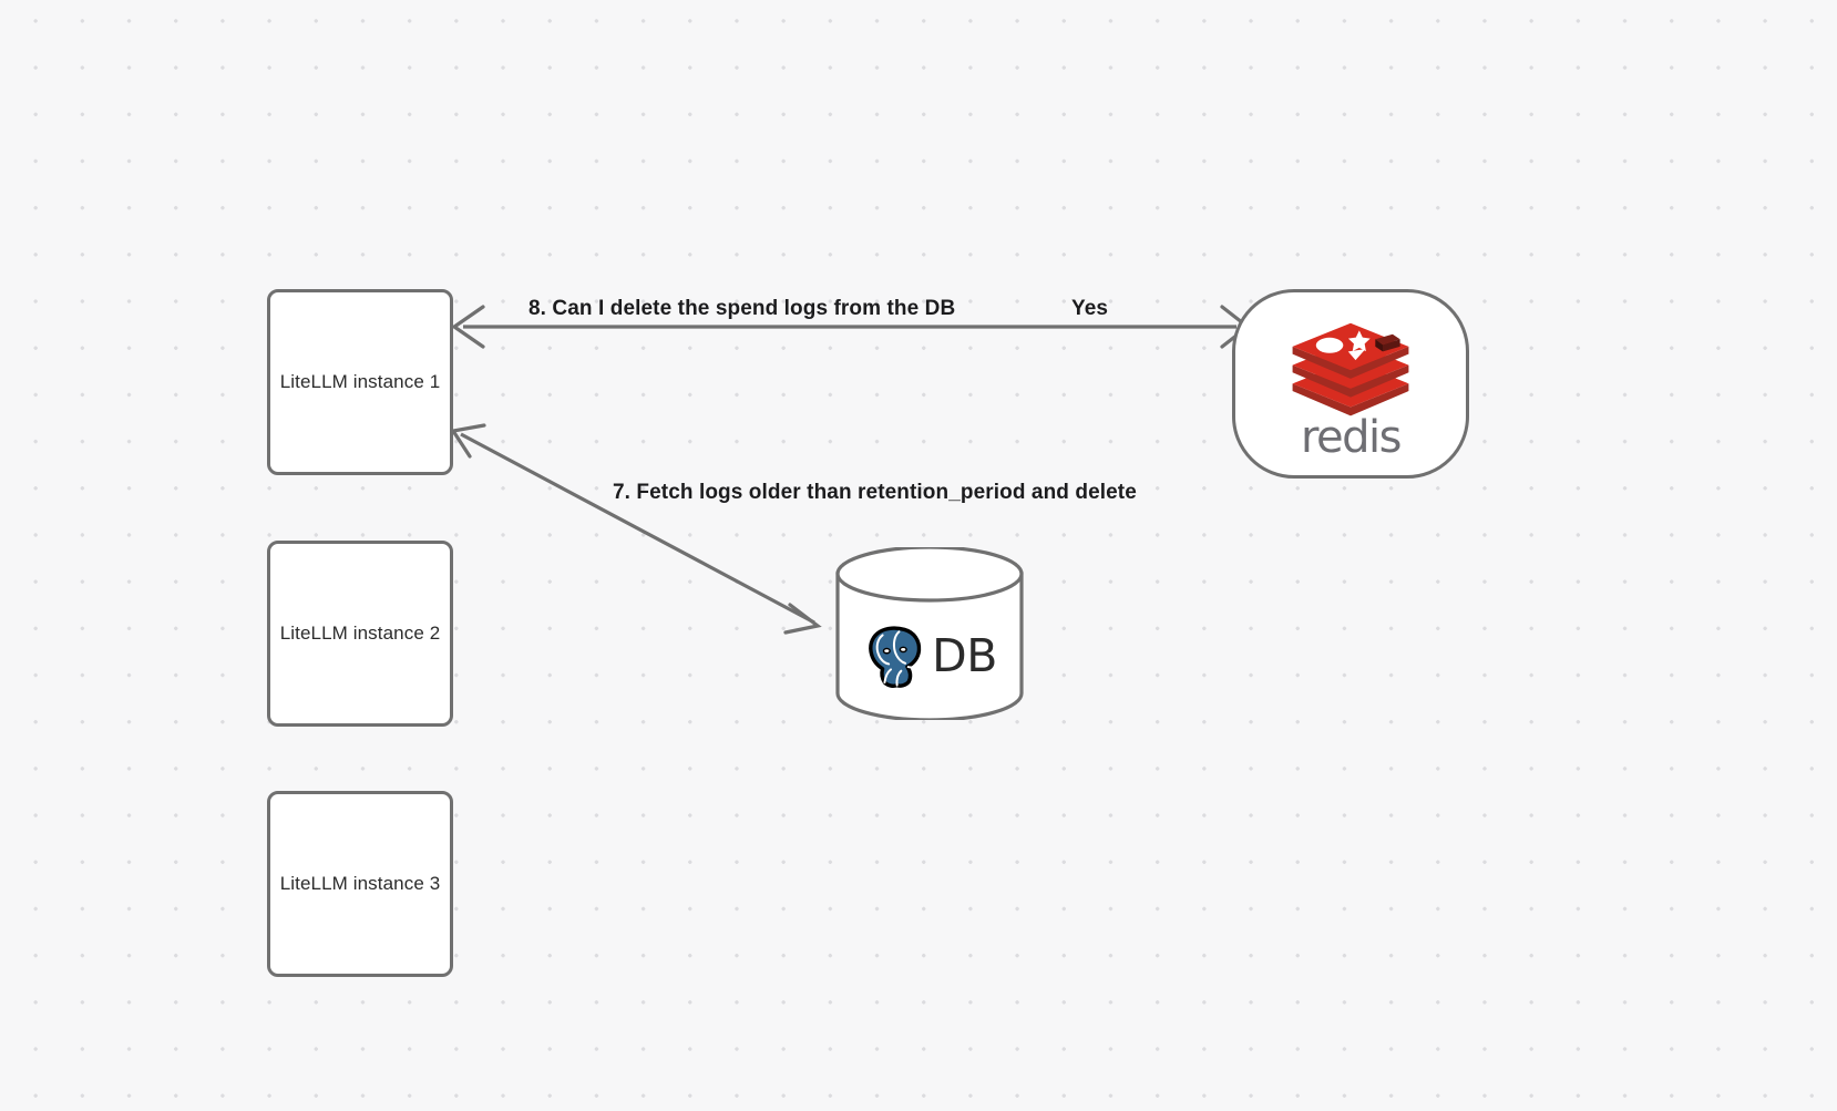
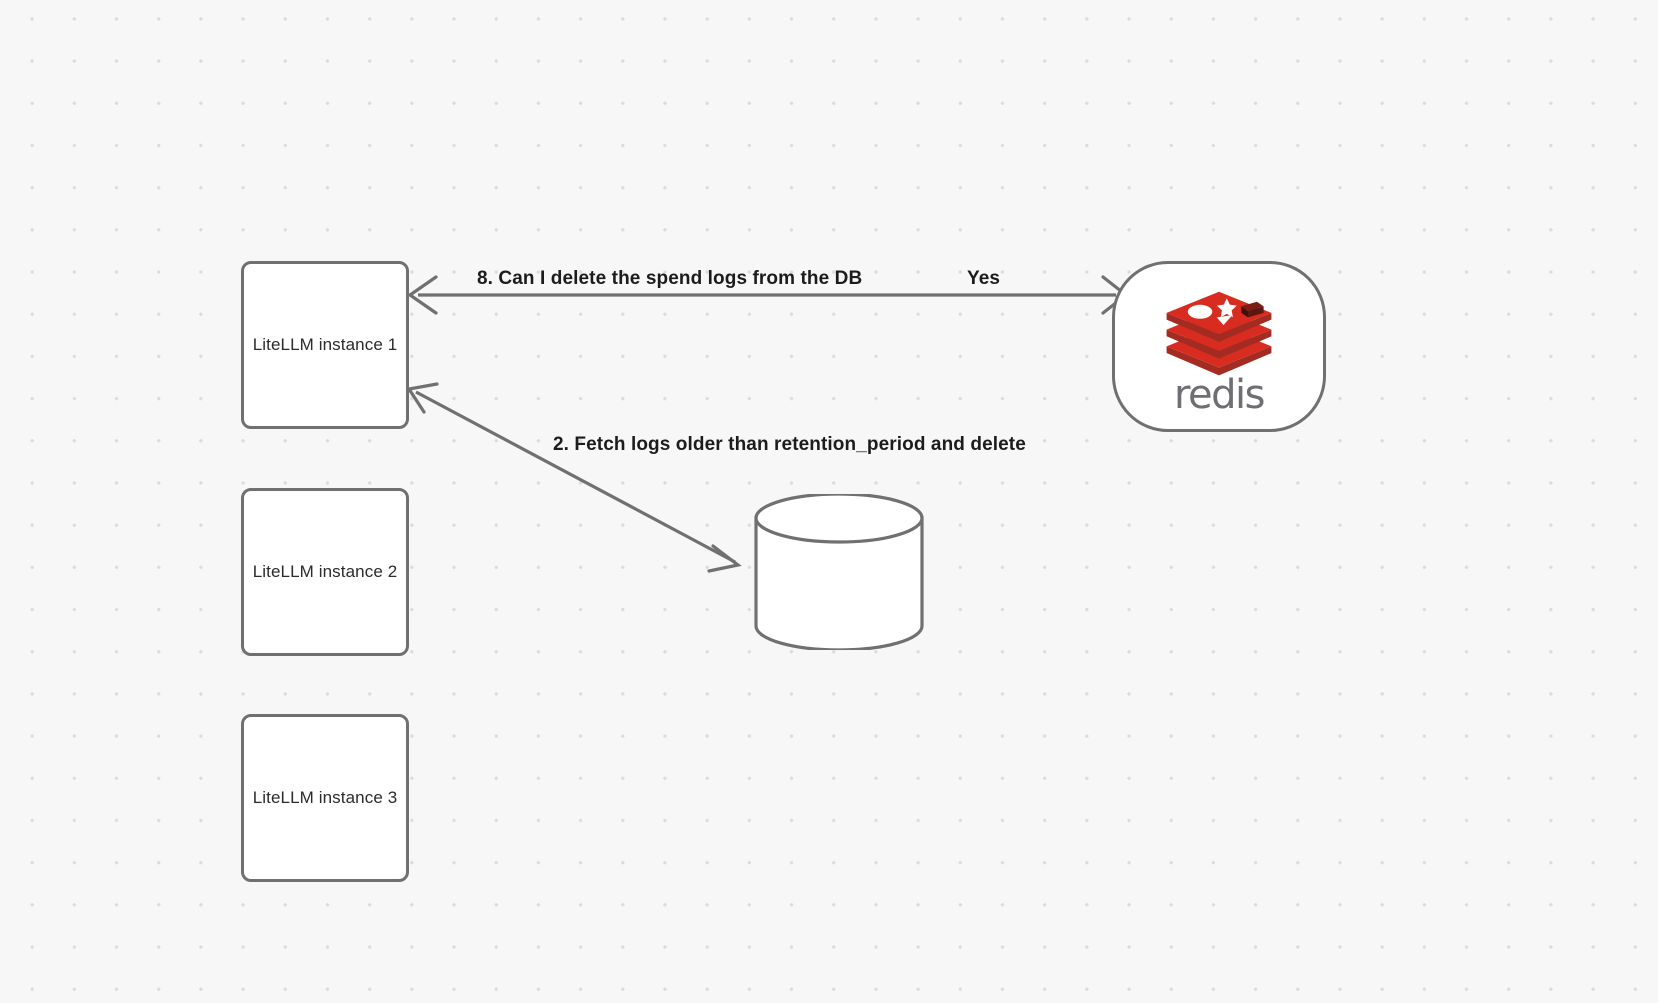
  LiteLLM instance 1
  LiteLLM instance 2
  LiteLLM instance 3
  redis
- DB
  8. Can I delete the spend logs from the DB
  Yes
- 7. Fetch logs older than retention_period and delete
+ 2. Fetch logs older than retention_period and delete
